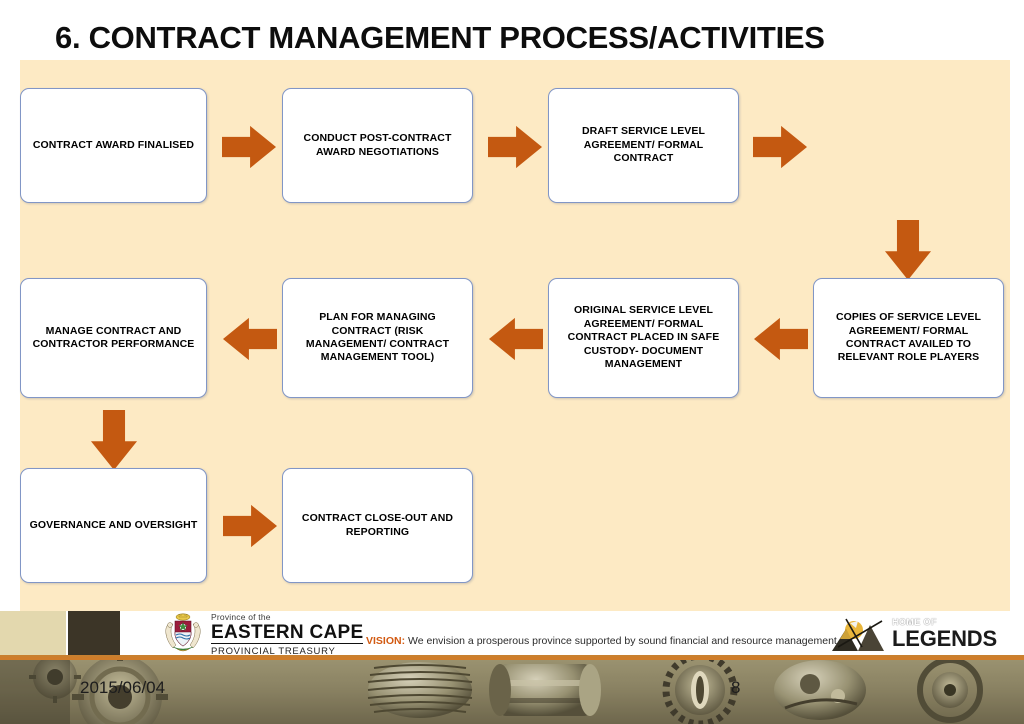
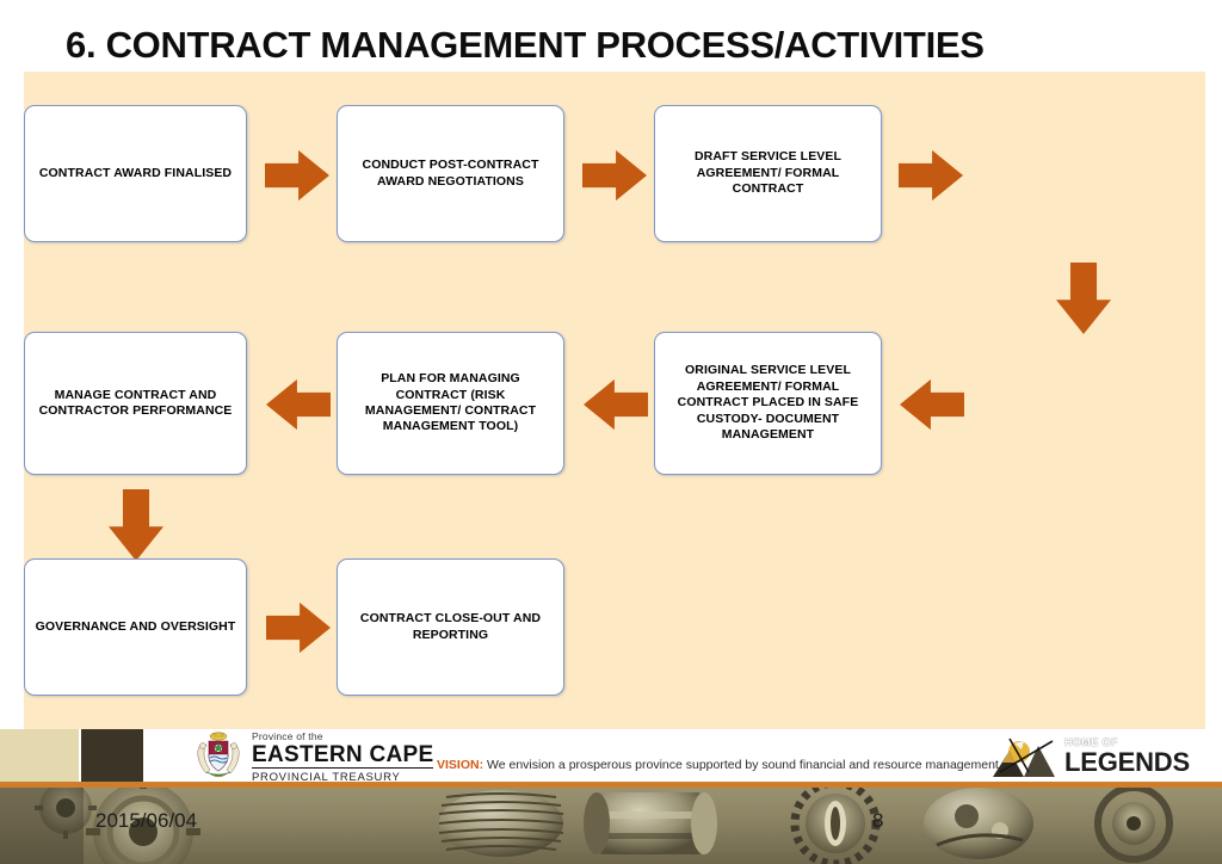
  6. CONTRACT MANAGEMENT PROCESS/ACTIVITIES
  CONTRACT AWARD FINALISED
  CONDUCT POST-CONTRACT AWARD NEGOTIATIONS
  DRAFT SERVICE LEVEL AGREEMENT/ FORMAL CONTRACT
  MANAGE CONTRACT AND CONTRACTOR PERFORMANCE
  PLAN FOR MANAGING CONTRACT (RISK MANAGEMENT/ CONTRACT MANAGEMENT TOOL)
  ORIGINAL SERVICE LEVEL AGREEMENT/ FORMAL CONTRACT PLACED IN SAFE CUSTODY- DOCUMENT MANAGEMENT
- COPIES OF SERVICE LEVEL AGREEMENT/ FORMAL CONTRACT AVAILED TO RELEVANT ROLE PLAYERS
  GOVERNANCE AND OVERSIGHT
  CONTRACT CLOSE-OUT AND REPORTING
  Province of the
  EASTERN CAPE
  PROVINCIAL TREASURY
  VISION: We envision a prosperous province supported by sound financial and resource management.
  HOME OF
  LEGENDS
  2015/06/04
  8
